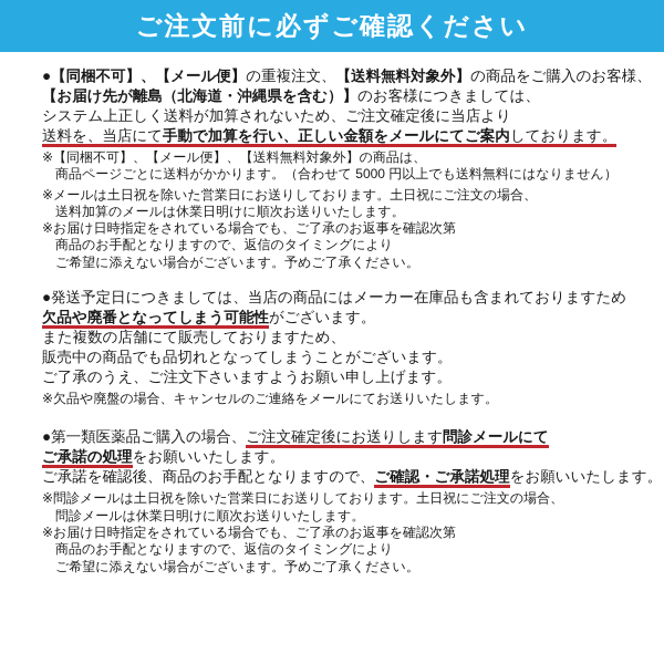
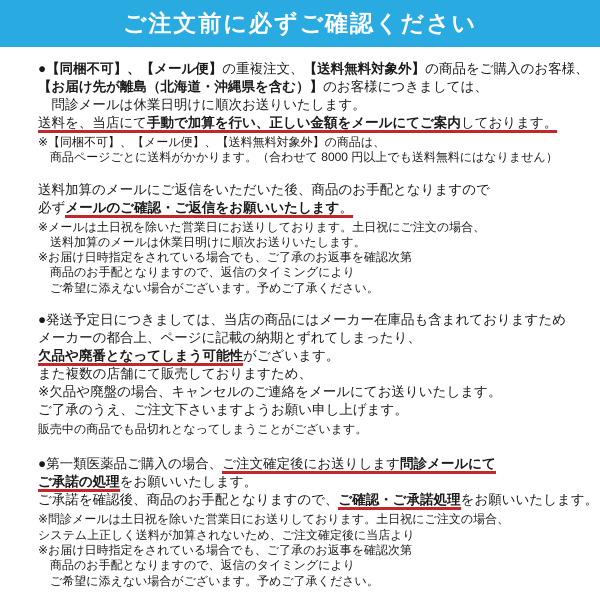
  ご注文前に必ずご確認ください
  ●【同梱不可】、【メール便】の重複注文、【送料無料対象外】の商品をご購入のお客様、
  【お届け先が離島（北海道・沖縄県を含む）】のお客様につきましては、
- システム上正しく送料が加算されないため、ご注文確定後に当店より
+ 問診メールは休業日明けに順次お送りいたします。
  送料を、当店にて手動で加算を行い、正しい金額をメールにてご案内しております。
  ※【同梱不可】、【メール便】、【送料無料対象外】の商品は、
- 商品ページごとに送料がかかります。（合わせて 5000 円以上でも送料無料にはなりません）
+ 商品ページごとに送料がかかります。（合わせて 8000 円以上でも送料無料にはなりません）
+ 送料加算のメールにご返信をいただいた後、商品のお手配となりますので
+ 必ずメールのご確認・ご返信をお願いいたします。
  ※メールは土日祝を除いた営業日にお送りしております。土日祝にご注文の場合、
  送料加算のメールは休業日明けに順次お送りいたします。
  ※お届け日時指定をされている場合でも、ご了承のお返事を確認次第
  商品のお手配となりますので、返信のタイミングにより
  ご希望に添えない場合がございます。予めご了承ください。
  ●発送予定日につきましては、当店の商品にはメーカー在庫品も含まれておりますため
+ メーカーの都合上、ページに記載の納期とずれてしまったり、
  欠品や廃番となってしまう可能性がございます。
  また複数の店舗にて販売しておりますため、
- 販売中の商品でも品切れとなってしまうことがございます。
+ ※欠品や廃盤の場合、キャンセルのご連絡をメールにてお送りいたします。
  ご了承のうえ、ご注文下さいますようお願い申し上げます。
- ※欠品や廃盤の場合、キャンセルのご連絡をメールにてお送りいたします。
+ 販売中の商品でも品切れとなってしまうことがございます。
  ●第一類医薬品ご購入の場合、ご注文確定後にお送りします問診メールにて
  ご承諾の処理をお願いいたします。
  ご承諾を確認後、商品のお手配となりますので、ご確認・ご承諾処理をお願いいたします。
  ※問診メールは土日祝を除いた営業日にお送りしております。土日祝にご注文の場合、
- 問診メールは休業日明けに順次お送りいたします。
+ システム上正しく送料が加算されないため、ご注文確定後に当店より
  ※お届け日時指定をされている場合でも、ご了承のお返事を確認次第
  商品のお手配となりますので、返信のタイミングにより
  ご希望に添えない場合がございます。予めご了承ください。
